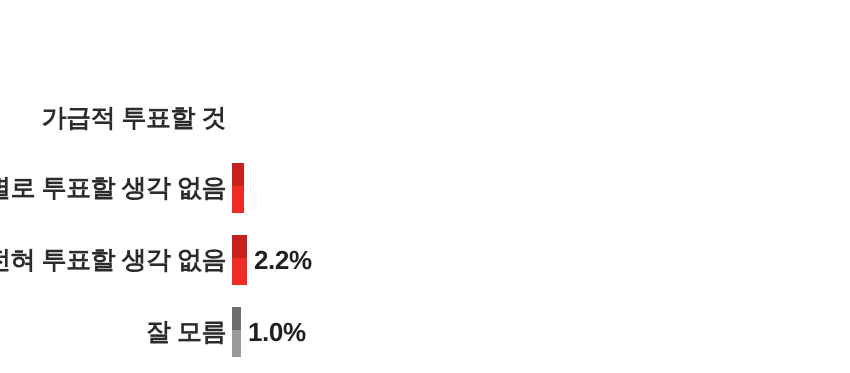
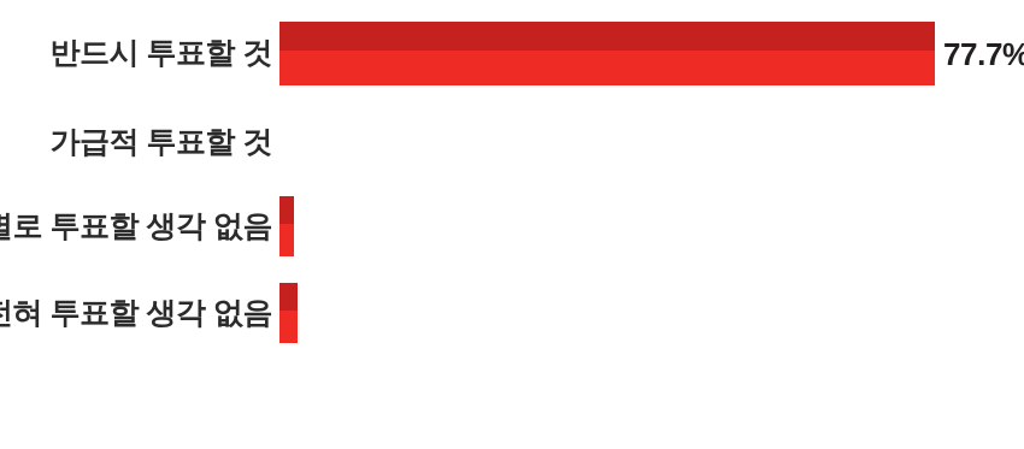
+ 반드시 투표할 것
+ 77.7%
  가급적 투표할 것
  로 투표할 생각 없음
  혀 투표할 생각 없음
- 2.2%
- 잘 모름
- 1.0%
